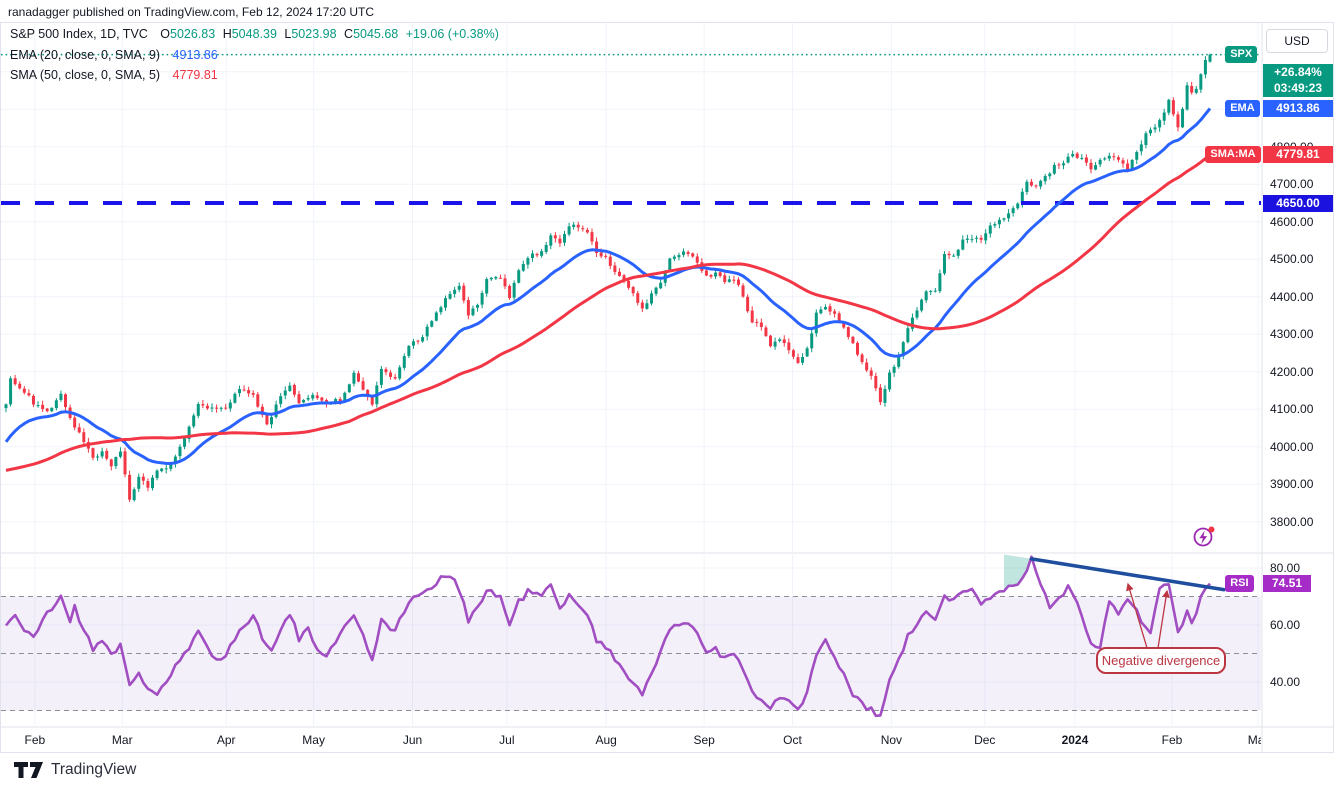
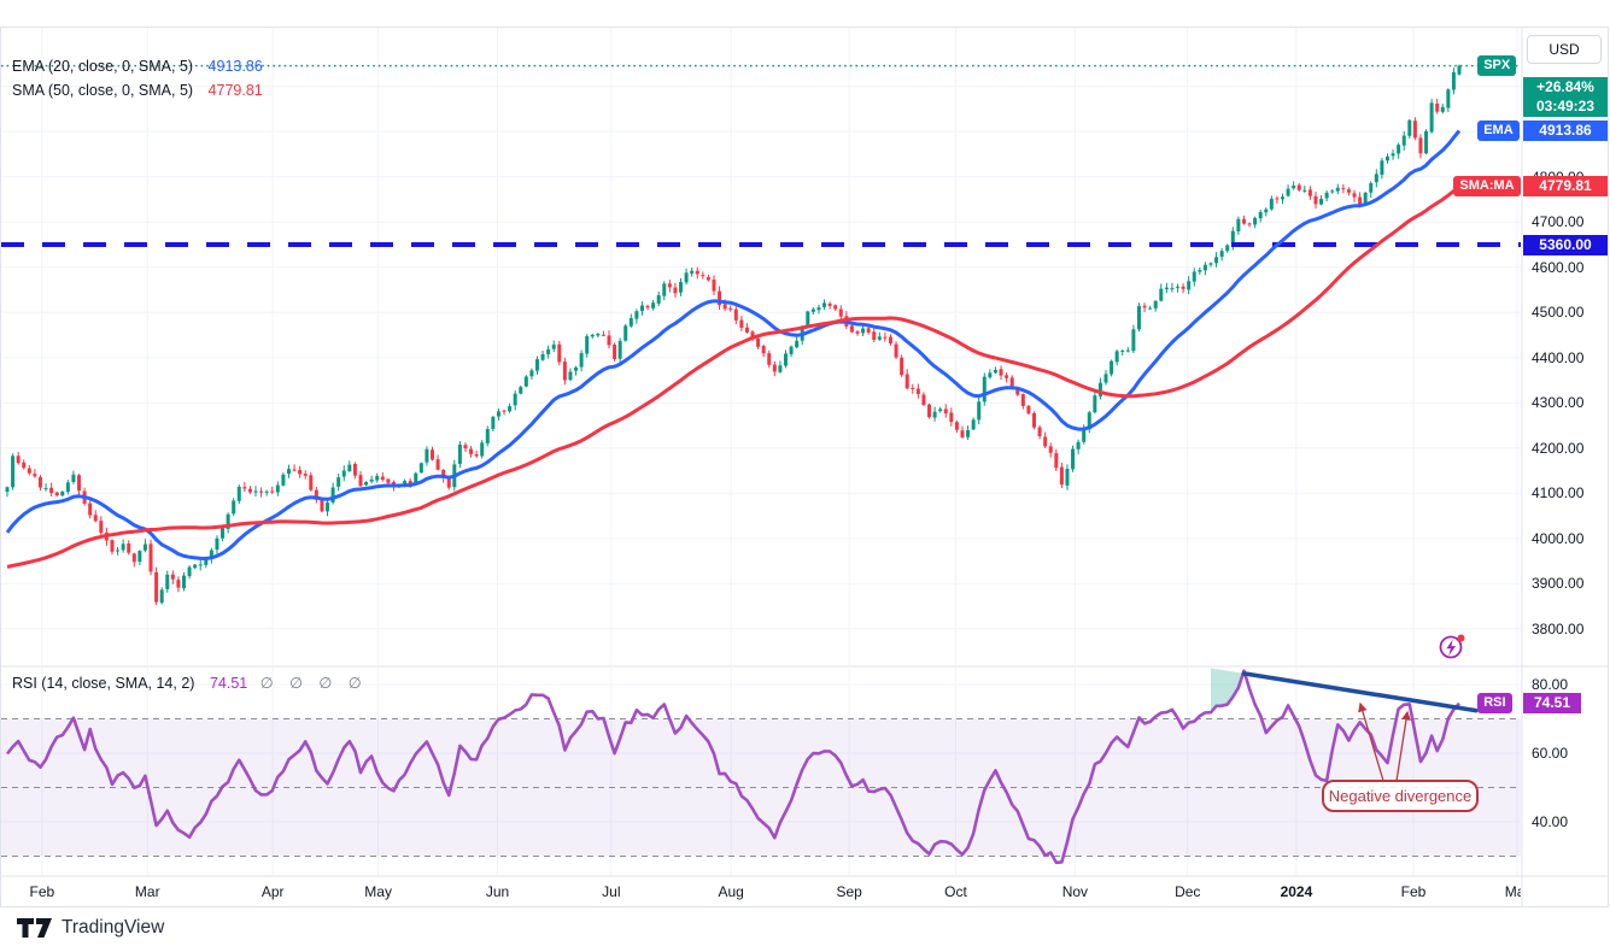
- ranadagger published on TradingView.com, Feb 12, 2024 17:20 UTC
- S&P 500 Index, 1D, TVC O5026.83 H5048.39 L5023.98 C5045.68 +19.06 (+0.38%)
- EMA (20, close, 0, SMA, 9) 4913.86
+ EMA (20, close, 0, SMA, 5) 4913.86
  SMA (50, close, 0, SMA, 5) 4779.81
+ RSI (14, close, SMA, 14, 2) 74.51 ∅ ∅ ∅ ∅
  USD
  Negative divergence
  Feb
  Mar
  Apr
  May
  Jun
  Jul
  Aug
  Sep
  Oct
  Nov
  Dec
  2024
  Feb
  4700.00
  4600.00
  4500.00
  4400.00
  4300.00
  4200.00
  4100.00
  4000.00
  3900.00
  3800.00
  80.00
  60.00
  40.00
  SPX
  +26.84%
  03:49:23
  EMA
  4913.86
  SMA:MA
  4779.81
- 4650.00
+ 5360.00
  RSI
  74.51
  TradingView
